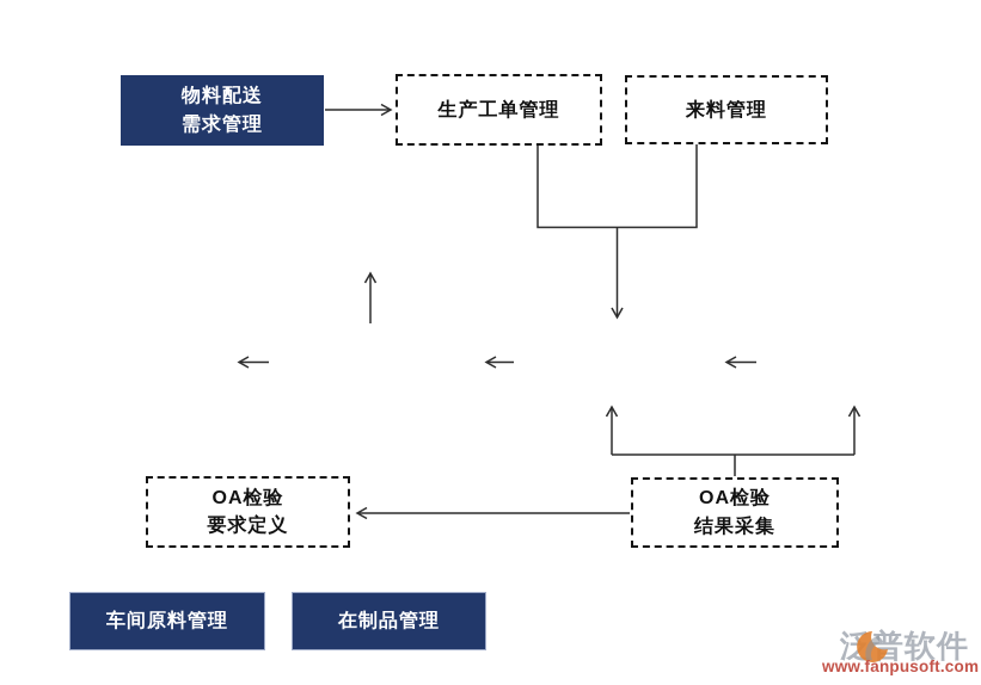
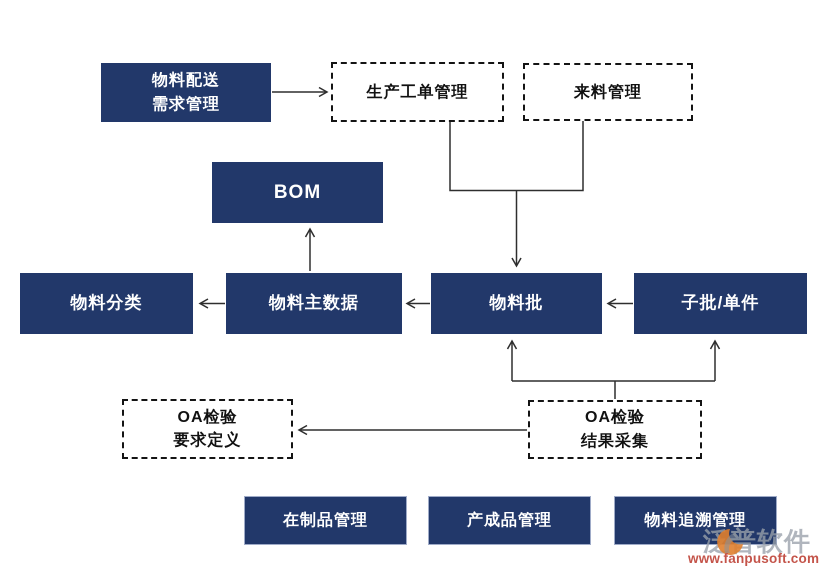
  物料配送
  需求管理
  生产工单管理
  来料管理
+ BOM
+ 物料分类
+ 物料主数据
+ 物料批
+ 子批/单件
  OA检验
  要求定义
  OA检验
  结果采集
- 车间原料管理
  在制品管理
+ 产成品管理
+ 物料追溯管理
  泛普软件
  www.fanpusoft.com
